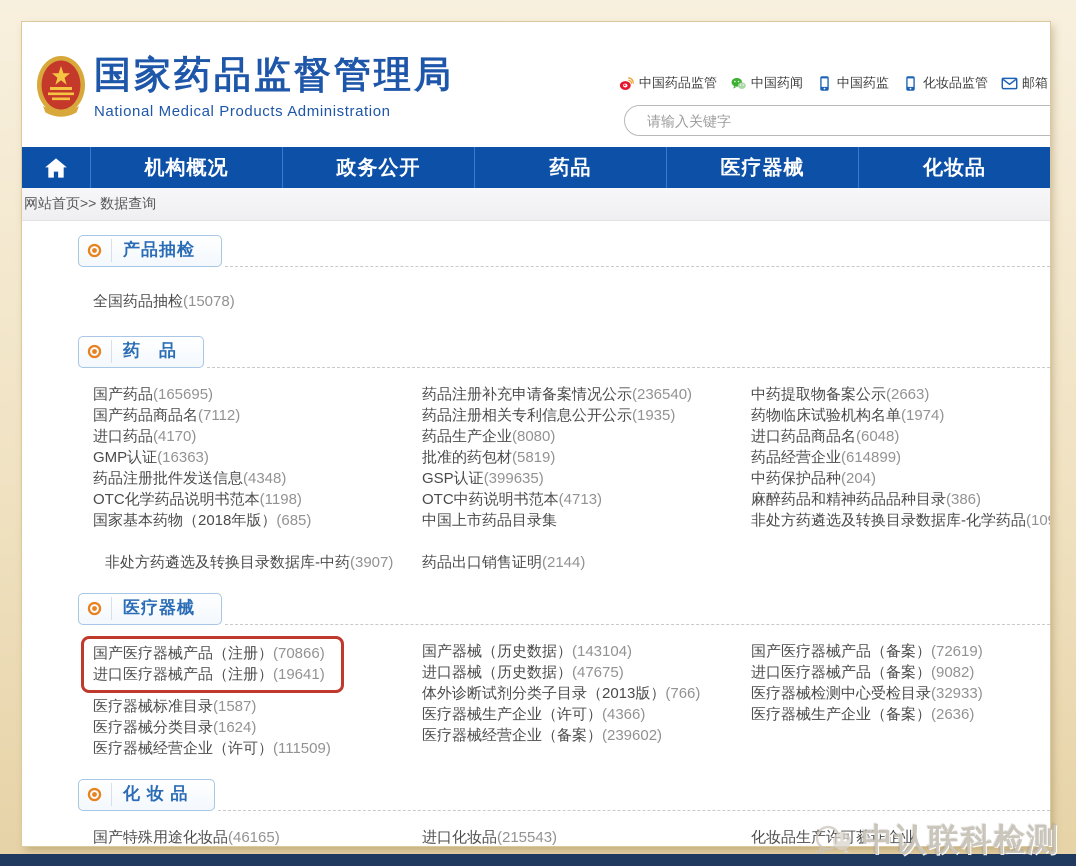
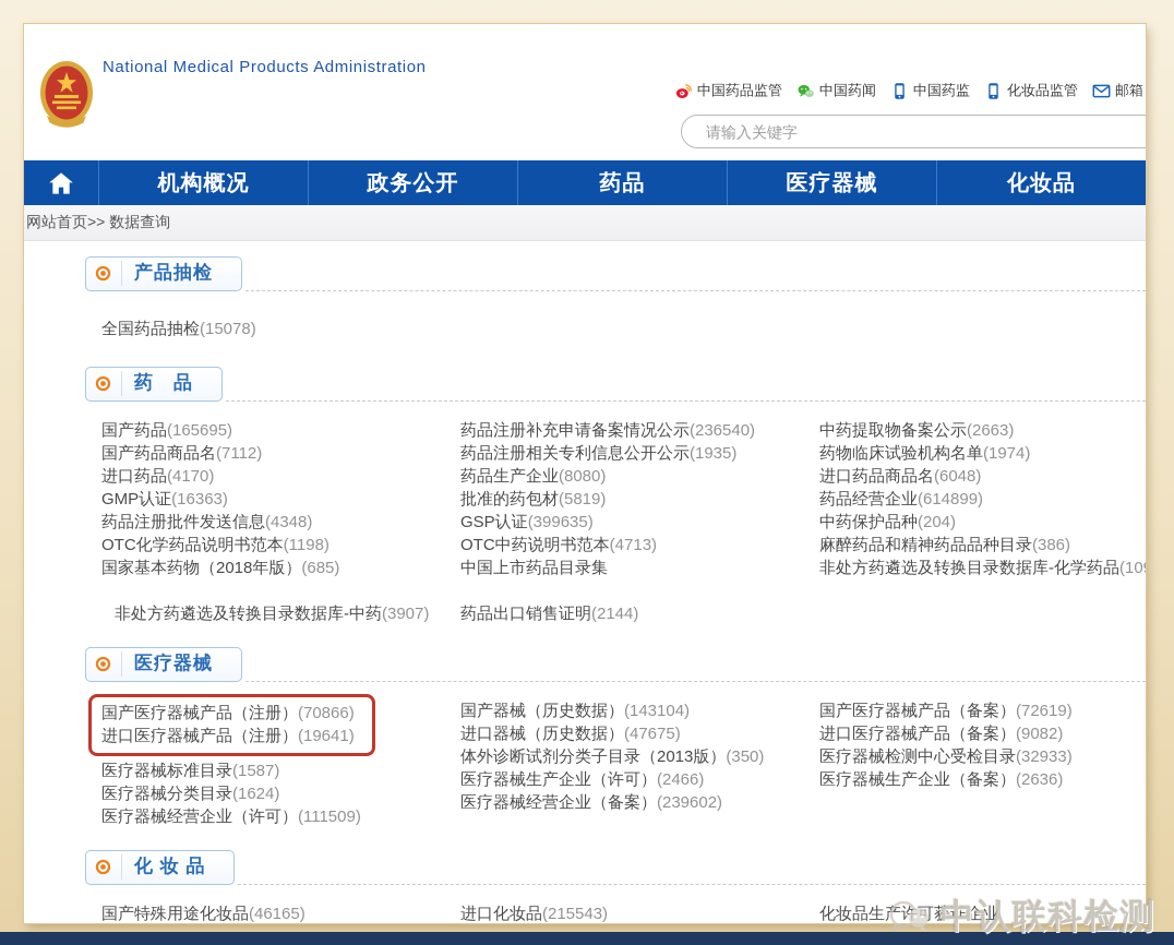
- 国家药品监督管理局
  National Medical Products Administration
  中国药品监管
  中国药闻
  中国药监
  化妆品监管
  邮箱
  请输入关键字
  机构概况
  政务公开
  药品
  医疗器械
  化妆品
  网站首页>> 数据查询
  产品抽检
  全国药品抽检(15078)
  药 品
  国产药品(165695)
  国产药品商品名(7112)
  进口药品(4170)
  GMP认证(16363)
  药品注册批件发送信息(4348)
  OTC化学药品说明书范本(1198)
  国家基本药物（2018年版）(685)
  非处方药遴选及转换目录数据库-中药(3907)
  药品注册补充申请备案情况公示(236540)
  药品注册相关专利信息公开公示(1935)
  药品生产企业(8080)
  批准的药包材(5819)
  GSP认证(399635)
  OTC中药说明书范本(4713)
  中国上市药品目录集
  药品出口销售证明(2144)
  中药提取物备案公示(2663)
  药物临床试验机构名单(1974)
  进口药品商品名(6048)
  药品经营企业(614899)
  中药保护品种(204)
  麻醉药品和精神药品品种目录(386)
  非处方药遴选及转换目录数据库-化学药品(10
  医疗器械
  国产医疗器械产品（注册）(70866)
  进口医疗器械产品（注册）(19641)
  医疗器械标准目录(1587)
  医疗器械分类目录(1624)
  医疗器械经营企业（许可）(111509)
  国产器械（历史数据）(143104)
  进口器械（历史数据）(47675)
- 体外诊断试剂分类子目录（2013版）(766)
+ 体外诊断试剂分类子目录（2013版）(350)
- 医疗器械生产企业（许可）(4366)
+ 医疗器械生产企业（许可）(2466)
  医疗器械经营企业（备案）(239602)
  国产医疗器械产品（备案）(72619)
  进口医疗器械产品（备案）(9082)
  医疗器械检测中心受检目录(32933)
  医疗器械生产企业（备案）(2636)
  化 妆 品
  国产特殊用途化妆品(46165)
  进口化妆品(215543)
  化妆品生产许可获证企业
  中认联科检测
